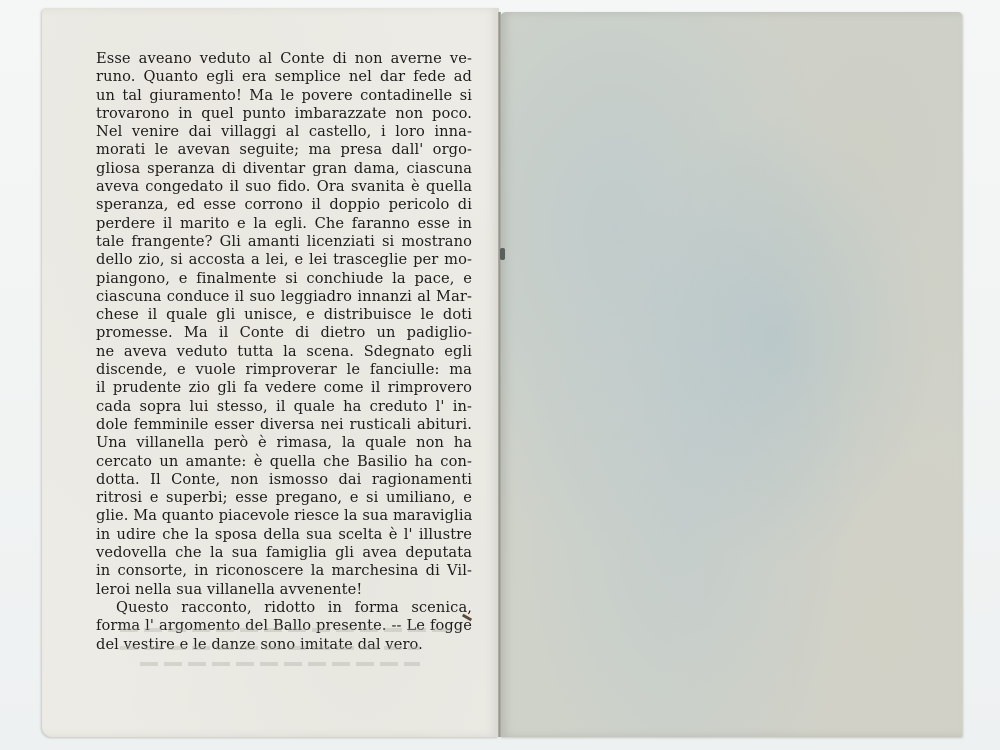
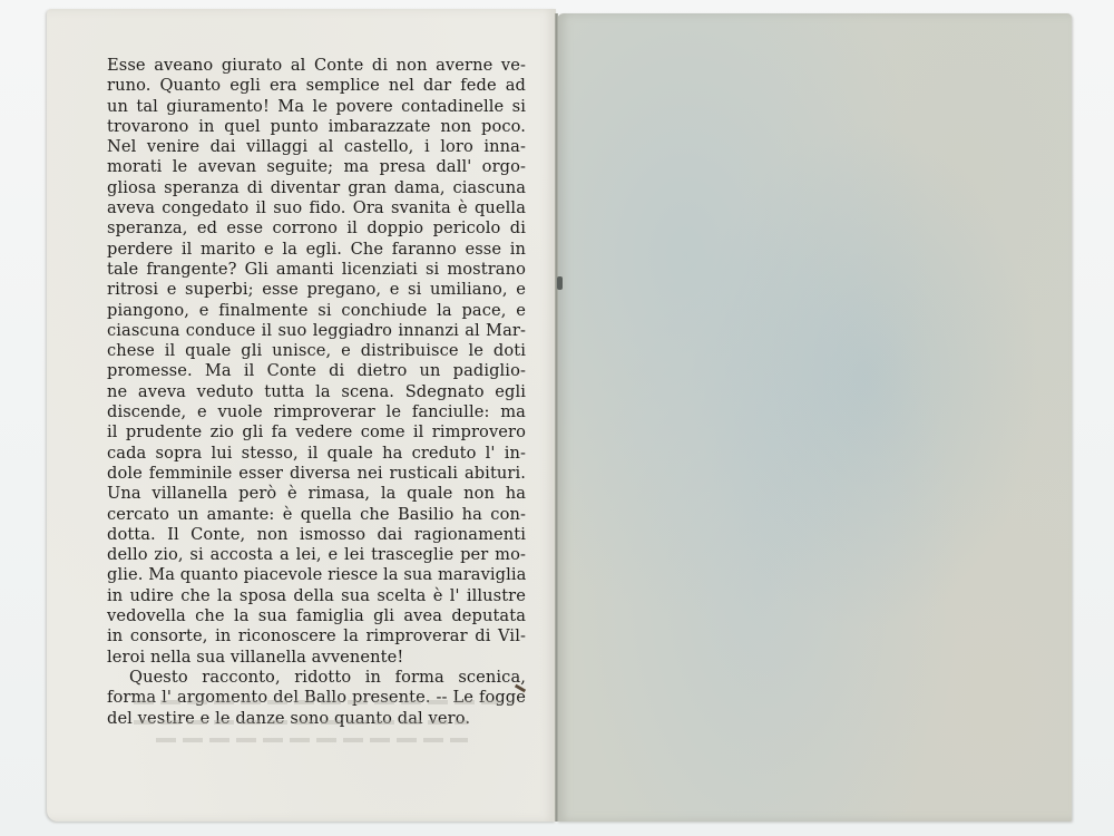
- Esse aveano veduto al Conte di non averne ve-
+ Esse aveano giurato al Conte di non averne ve-
  runo. Quanto egli era semplice nel dar fede ad
  un tal giuramento! Ma le povere contadinelle si
  trovarono in quel punto imbarazzate non poco.
  Nel venire dai villaggi al castello, i loro inna-
  morati le avevan seguite; ma presa dall' orgo-
  gliosa speranza di diventar gran dama, ciascuna
  aveva congedato il suo fido. Ora svanita è quella
  speranza, ed esse corrono il doppio pericolo di
  perdere il marito e la egli. Che faranno esse in
  tale frangente? Gli amanti licenziati si mostrano
- dello zio, si accosta a lei, e lei trasceglie per mo-
+ ritrosi e superbi; esse pregano, e si umiliano, e
  piangono, e finalmente si conchiude la pace, e
  ciascuna conduce il suo leggiadro innanzi al Mar-
  chese il quale gli unisce, e distribuisce le doti
  promesse. Ma il Conte di dietro un padiglio-
  ne aveva veduto tutta la scena. Sdegnato egli
  discende, e vuole rimproverar le fanciulle: ma
  il prudente zio gli fa vedere come il rimprovero
  cada sopra lui stesso, il quale ha creduto l' in-
  dole femminile esser diversa nei rusticali abituri.
  Una villanella però è rimasa, la quale non ha
  cercato un amante: è quella che Basilio ha con-
  dotta. Il Conte, non ismosso dai ragionamenti
- ritrosi e superbi; esse pregano, e si umiliano, e
+ dello zio, si accosta a lei, e lei trasceglie per mo-
  glie. Ma quanto piacevole riesce la sua maraviglia
  in udire che la sposa della sua scelta è l' illustre
  vedovella che la sua famiglia gli avea deputata
- in consorte, in riconoscere la marchesina di Vil-
+ in consorte, in riconoscere la rimproverar di Vil-
  leroi nella sua villanella avvenente!
  Questo racconto, ridotto in forma scenica,
  forma l' argomento del Ballo presente. -- Le fogge
- del vestire e le danze sono imitate dal vero.
+ del vestire e le danze sono quanto dal vero.
